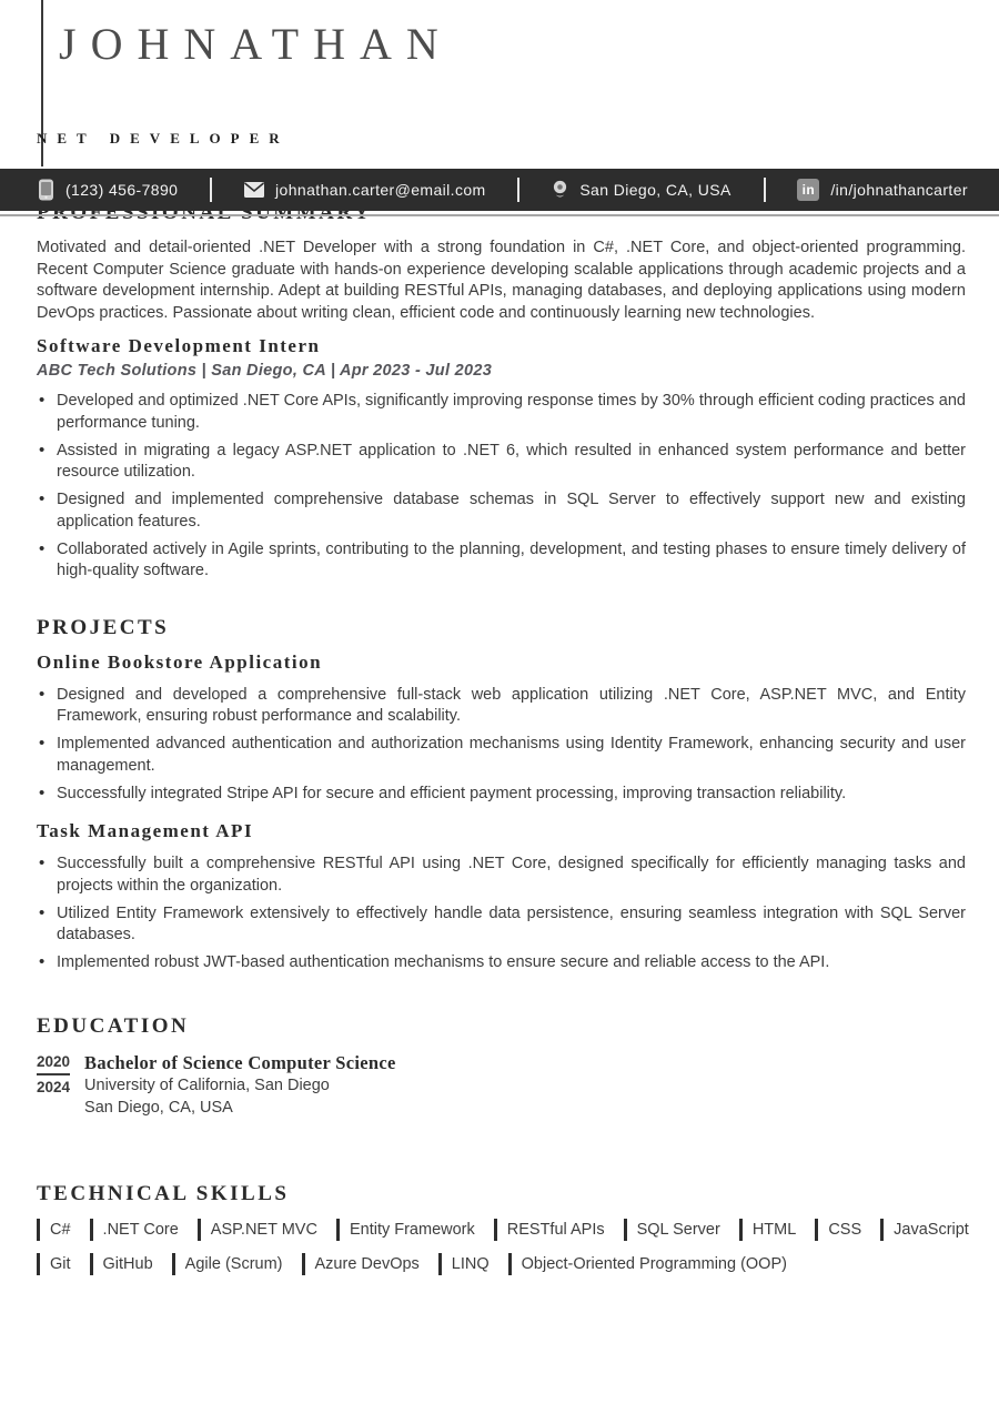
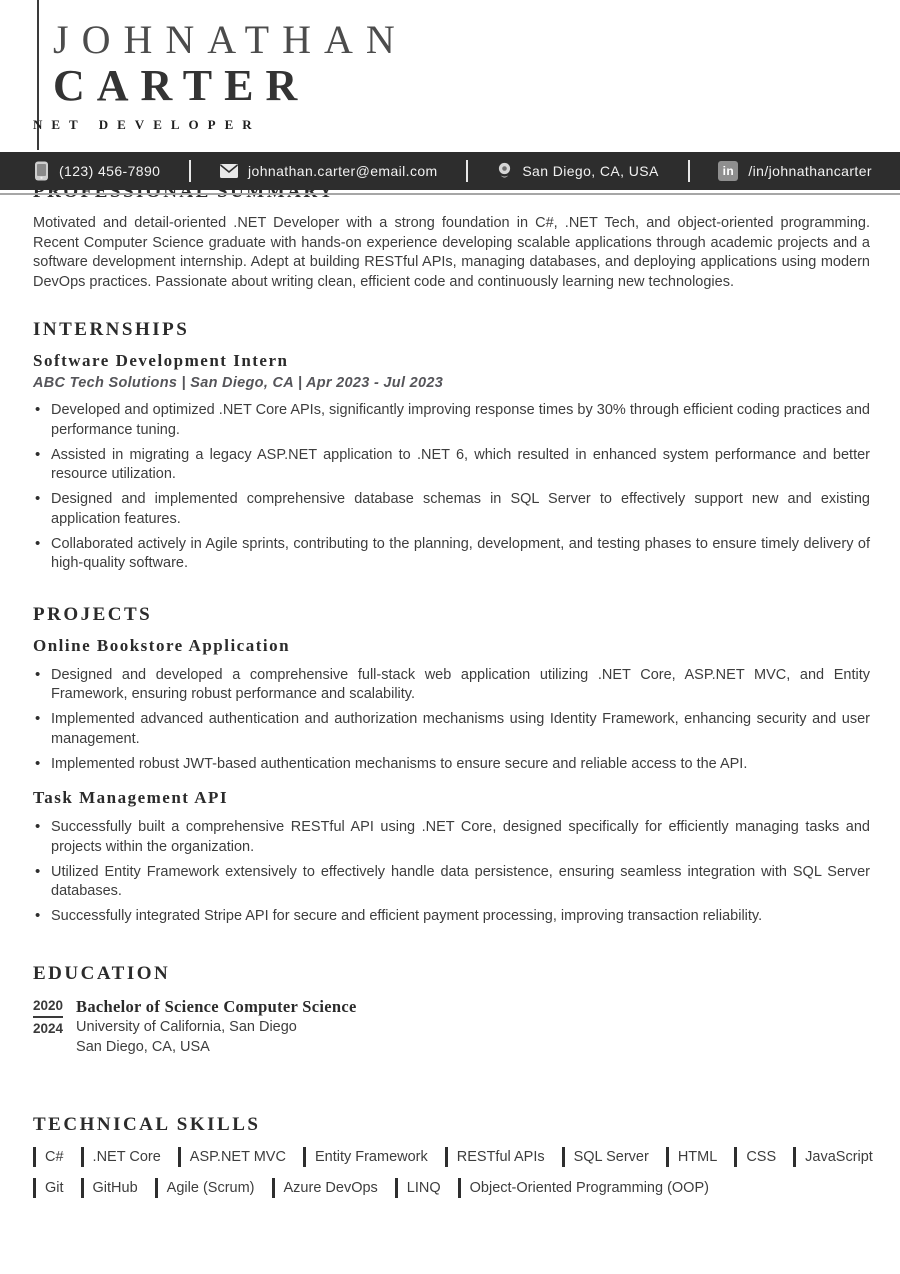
  JOHNATHAN
+ CARTER
  NET DEVELOPER
  (123) 456-7890
  johnathan.carter@email.com
  San Diego, CA, USA
  in
  /in/johnathancarter
  PROFESSIONAL SUMMARY
- Motivated and detail-oriented .NET Developer with a strong foundation in C#, .NET Core, and object-oriented programming. Recent Computer Science graduate with hands-on experience developing scalable applications through academic projects and a software development internship. Adept at building RESTful APIs, managing databases, and deploying applications using modern DevOps practices. Passionate about writing clean, efficient code and continuously learning new technologies.
+ Motivated and detail-oriented .NET Developer with a strong foundation in C#, .NET Tech, and object-oriented programming. Recent Computer Science graduate with hands-on experience developing scalable applications through academic projects and a software development internship. Adept at building RESTful APIs, managing databases, and deploying applications using modern DevOps practices. Passionate about writing clean, efficient code and continuously learning new technologies.
+ INTERNSHIPS
  Software Development Intern
  ABC Tech Solutions | San Diego, CA | Apr 2023 - Jul 2023
  Developed and optimized .NET Core APIs, significantly improving response times by 30% through efficient coding practices and performance tuning.
  Assisted in migrating a legacy ASP.NET application to .NET 6, which resulted in enhanced system performance and better resource utilization.
  Designed and implemented comprehensive database schemas in SQL Server to effectively support new and existing application features.
  Collaborated actively in Agile sprints, contributing to the planning, development, and testing phases to ensure timely delivery of high-quality software.
  PROJECTS
  Online Bookstore Application
  Designed and developed a comprehensive full-stack web application utilizing .NET Core, ASP.NET MVC, and Entity Framework, ensuring robust performance and scalability.
  Implemented advanced authentication and authorization mechanisms using Identity Framework, enhancing security and user management.
- Successfully integrated Stripe API for secure and efficient payment processing, improving transaction reliability.
+ Implemented robust JWT-based authentication mechanisms to ensure secure and reliable access to the API.
  Task Management API
  Successfully built a comprehensive RESTful API using .NET Core, designed specifically for efficiently managing tasks and projects within the organization.
  Utilized Entity Framework extensively to effectively handle data persistence, ensuring seamless integration with SQL Server databases.
- Implemented robust JWT-based authentication mechanisms to ensure secure and reliable access to the API.
+ Successfully integrated Stripe API for secure and efficient payment processing, improving transaction reliability.
  EDUCATION
  2020
  2024
  Bachelor of Science Computer Science
  University of California, San Diego
  San Diego, CA, USA
  TECHNICAL SKILLS
  C#
  .NET Core
  ASP.NET MVC
  Entity Framework
  RESTful APIs
  SQL Server
  HTML
  CSS
  JavaScript
  Git
  GitHub
  Agile (Scrum)
  Azure DevOps
  LINQ
  Object-Oriented Programming (OOP)
